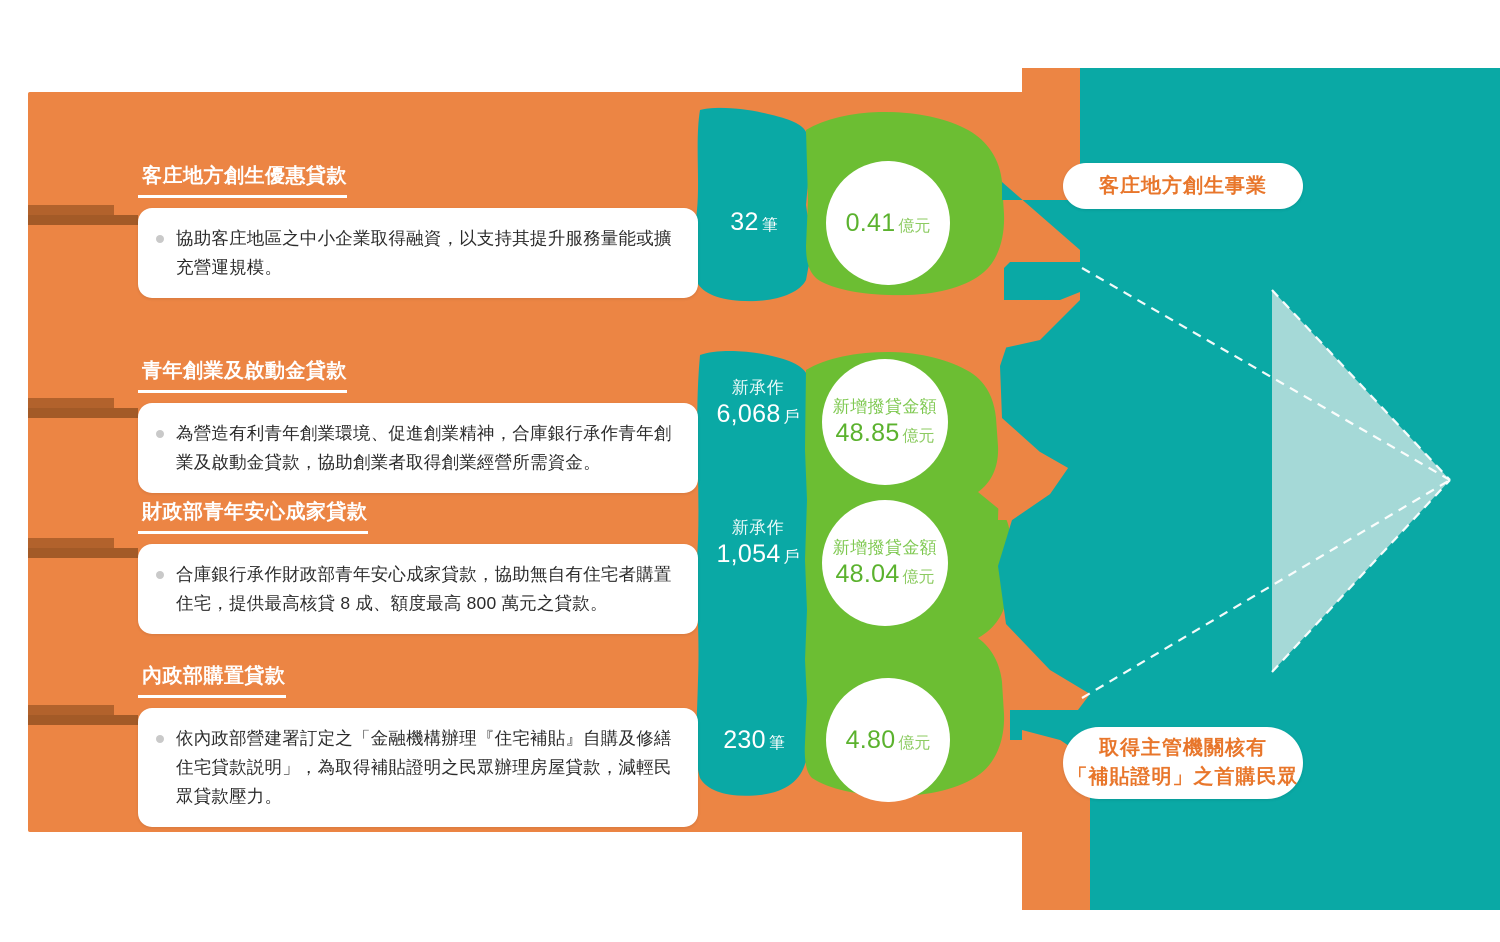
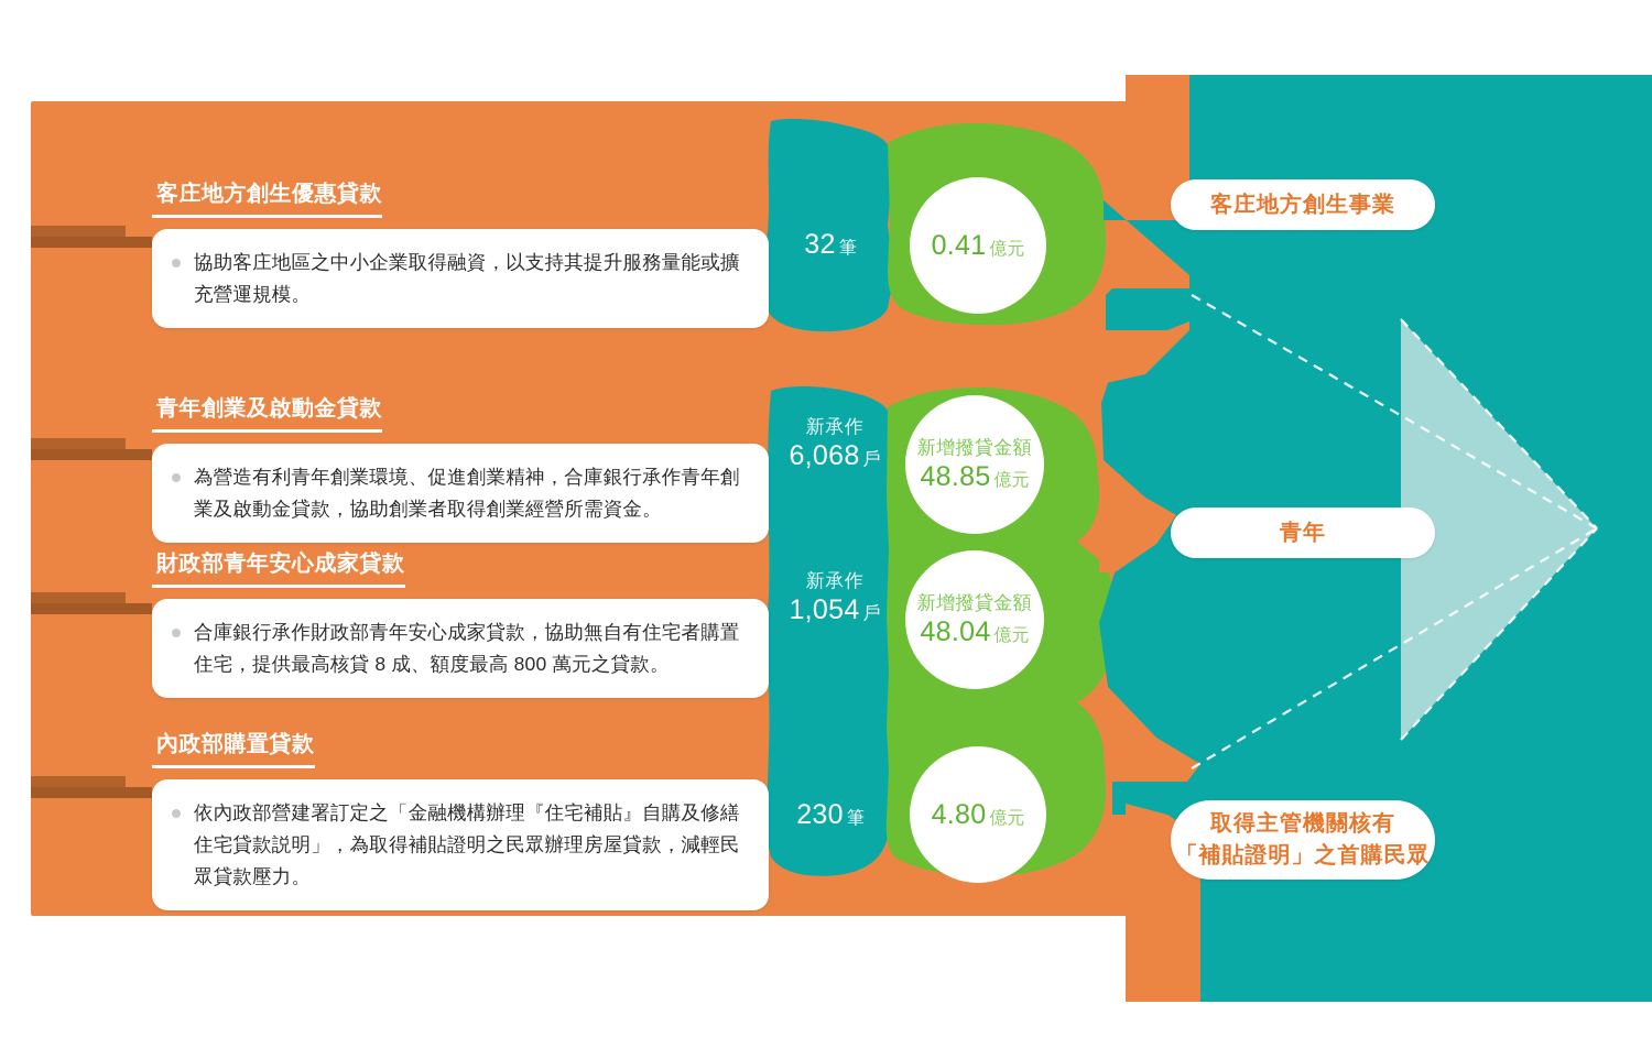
  客庄地方創生優惠貸款
  協助客庄地區之中小企業取得融資，以支持其提升服務量能或擴充營運規模。
  青年創業及啟動金貸款
  為營造有利青年創業環境、促進創業精神，合庫銀行承作青年創業及啟動金貸款，協助創業者取得創業經營所需資金。
  財政部青年安心成家貸款
  合庫銀行承作財政部青年安心成家貸款，協助無自有住宅者購置住宅，提供最高核貸 8 成、額度最高 800 萬元之貸款。
  內政部購置貸款
  依內政部營建署訂定之「金融機構辦理『住宅補貼』自購及修繕住宅貸款説明」，為取得補貼證明之民眾辦理房屋貸款，減輕民眾貸款壓力。
  32 筆
  新承作
  6,068 戶
  新承作
  1,054 戶
  230 筆
  0.41 億元
  新增撥貸金額
  48.85 億元
  新增撥貸金額
  48.04 億元
  4.80 億元
  客庄地方創生事業
+ 青年
  取得主管機關核有
  「補貼證明」之首購民眾
